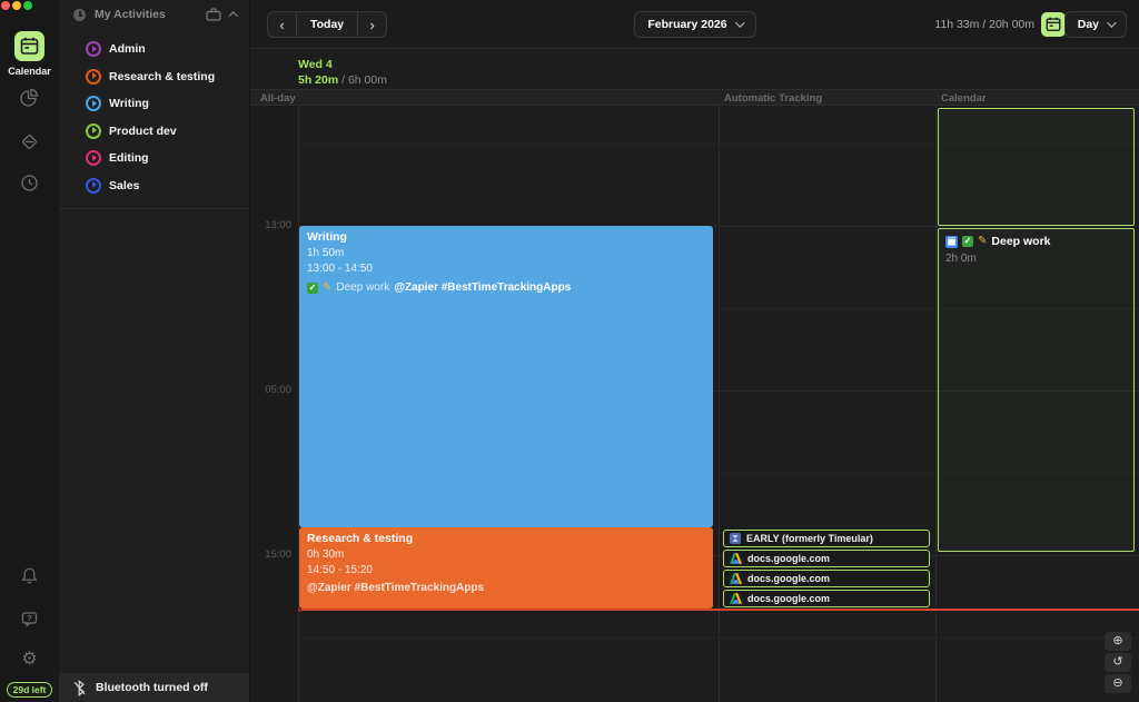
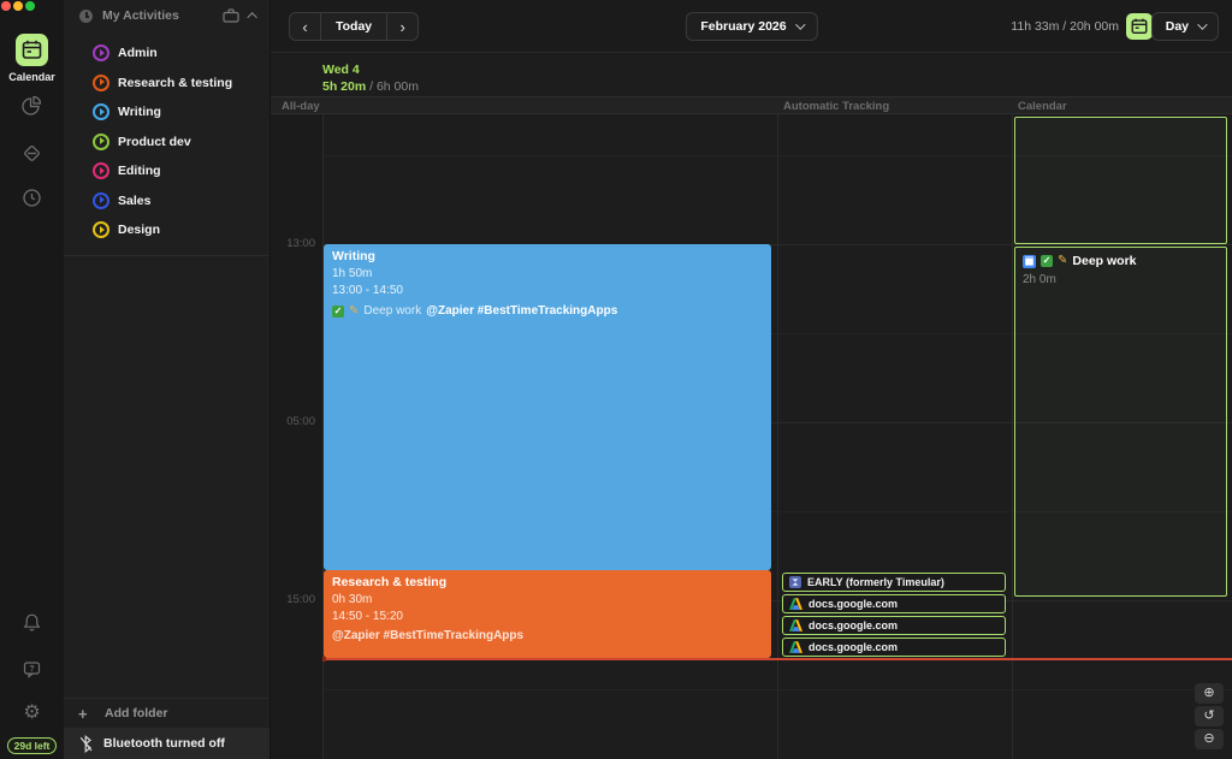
  Calendar
  ⚙
  29d left
  My Activities
  Admin
  Research & testing
  Writing
  Product dev
  Editing
  Sales
+ Design
+ +
+ Add folder
  Bluetooth turned off
  ‹
  Today
  ›
  February 2026
  11h 33m / 20h 00m
  Day
  Wed 4
  5h 20m / 6h 00m
  All-day
  Automatic Tracking
  Calendar
  13:00
  05:00
  15:00
  Writing
  1h 50m
  13:00 - 14:50
  ✓
  ✎
  Deep work
  @Zapier #BestTimeTrackingApps
  Research & testing
  0h 30m
  14:50 - 15:20
  @Zapier #BestTimeTrackingApps
  EARLY (formerly Timeular)
  docs.google.com
  docs.google.com
  docs.google.com
  ✓
  ✎
  Deep work
  2h 0m
  ⊕
  ↺
  ⊖
